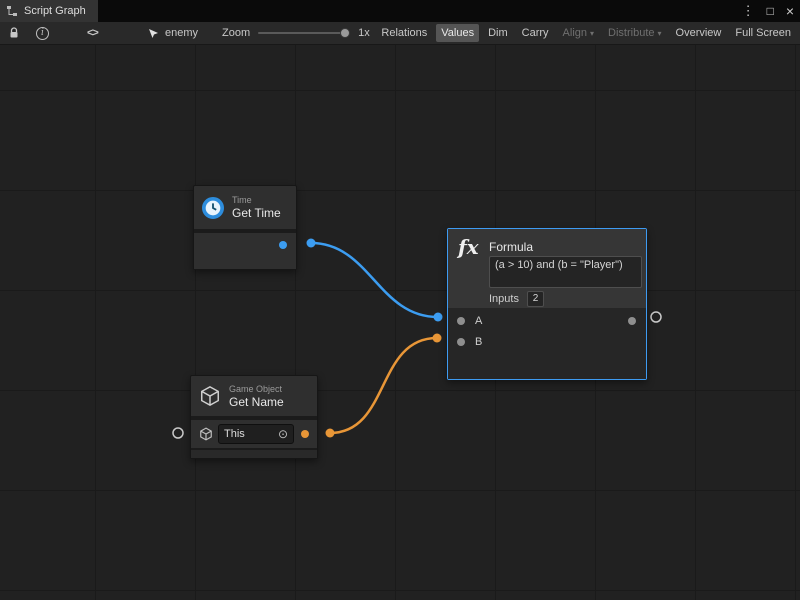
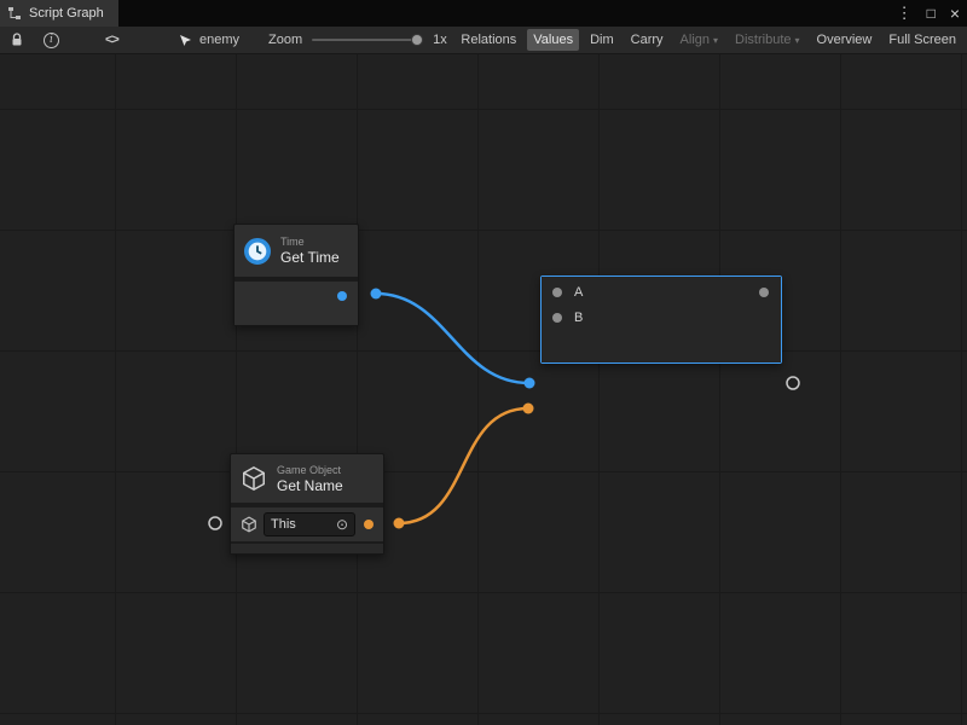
  Script Graph
  ⋮
  □
  ×
  i
  <>
  enemy
  Zoom
  1x
  Relations
  Values
  Dim
  Carry
  Align
  ▾
  Distribute
  ▾
  Overview
  Full Screen
  Time
  Get Time
- fx
- Formula
- (a > 10) and (b = "Player")
- Inputs
- 2
  A
  B
  Game Object
  Get Name
  This
  ⊙
